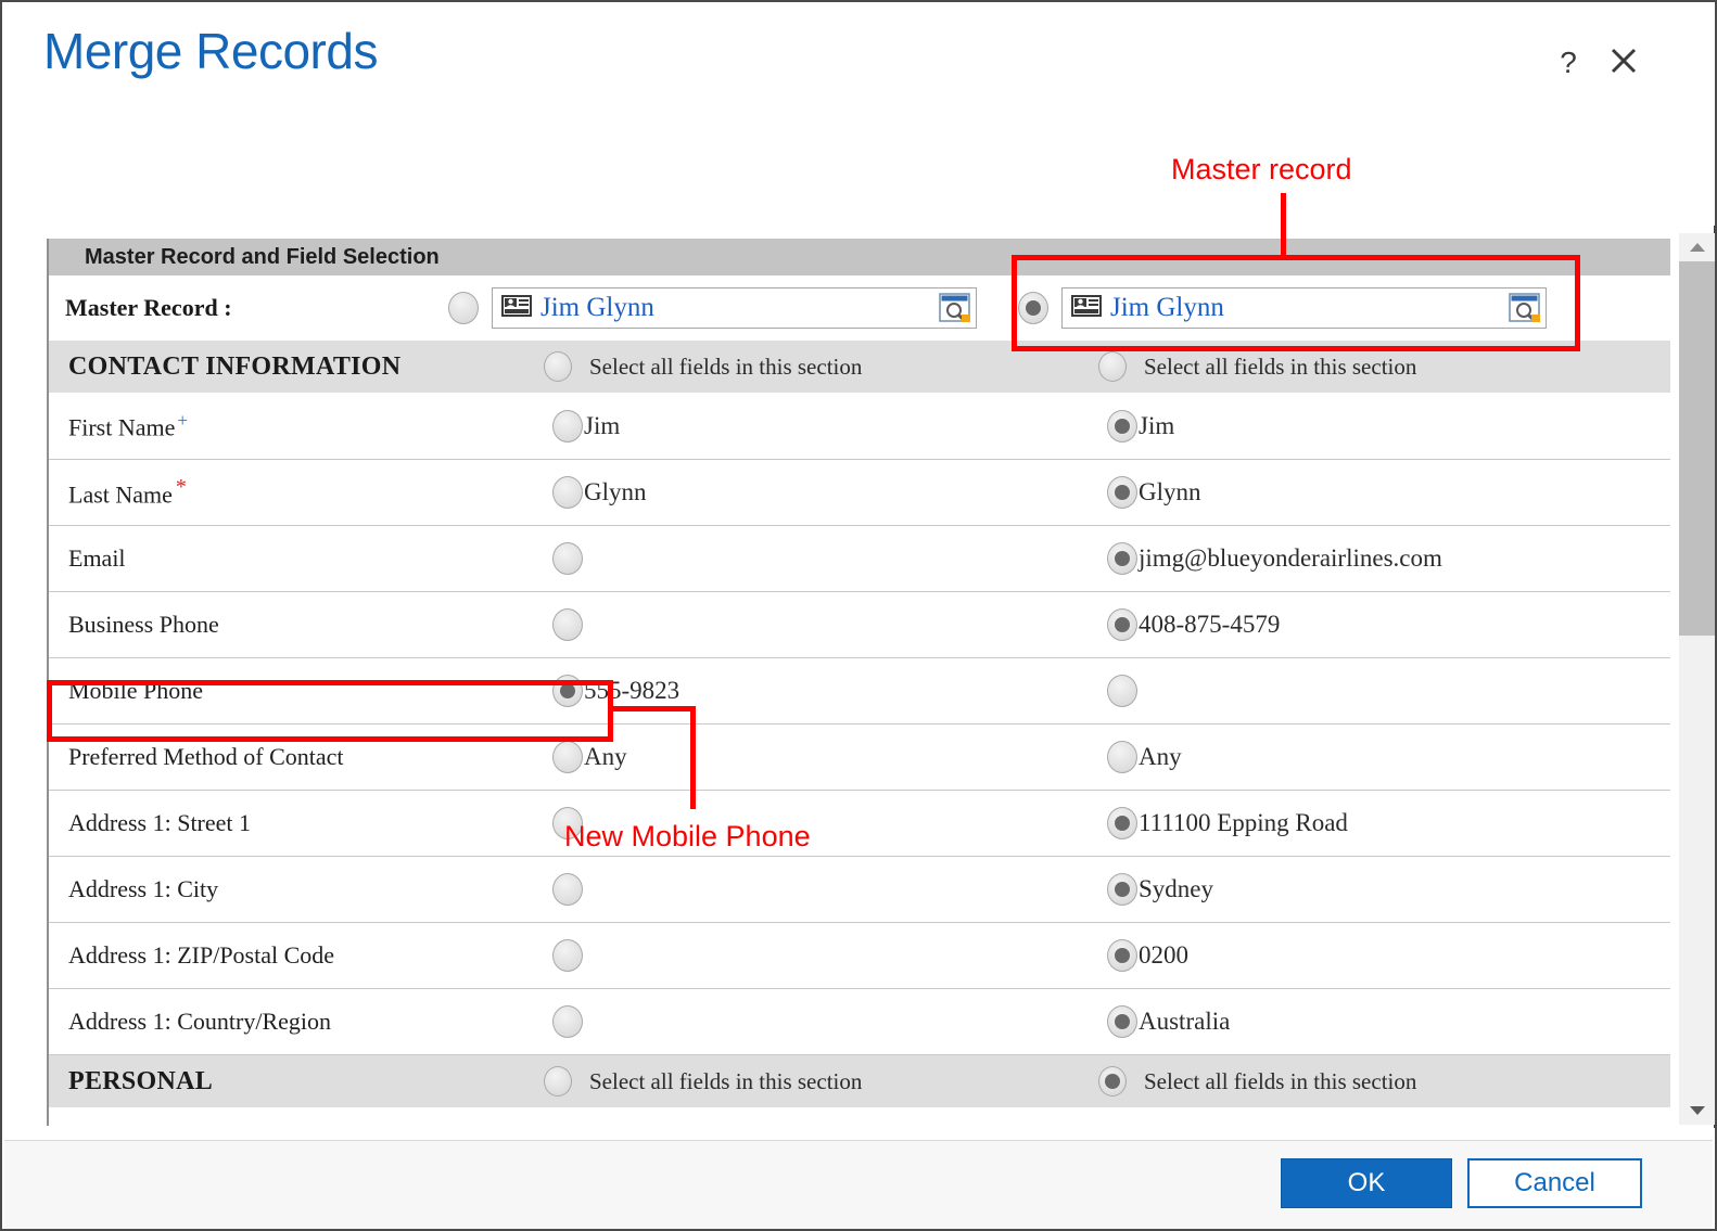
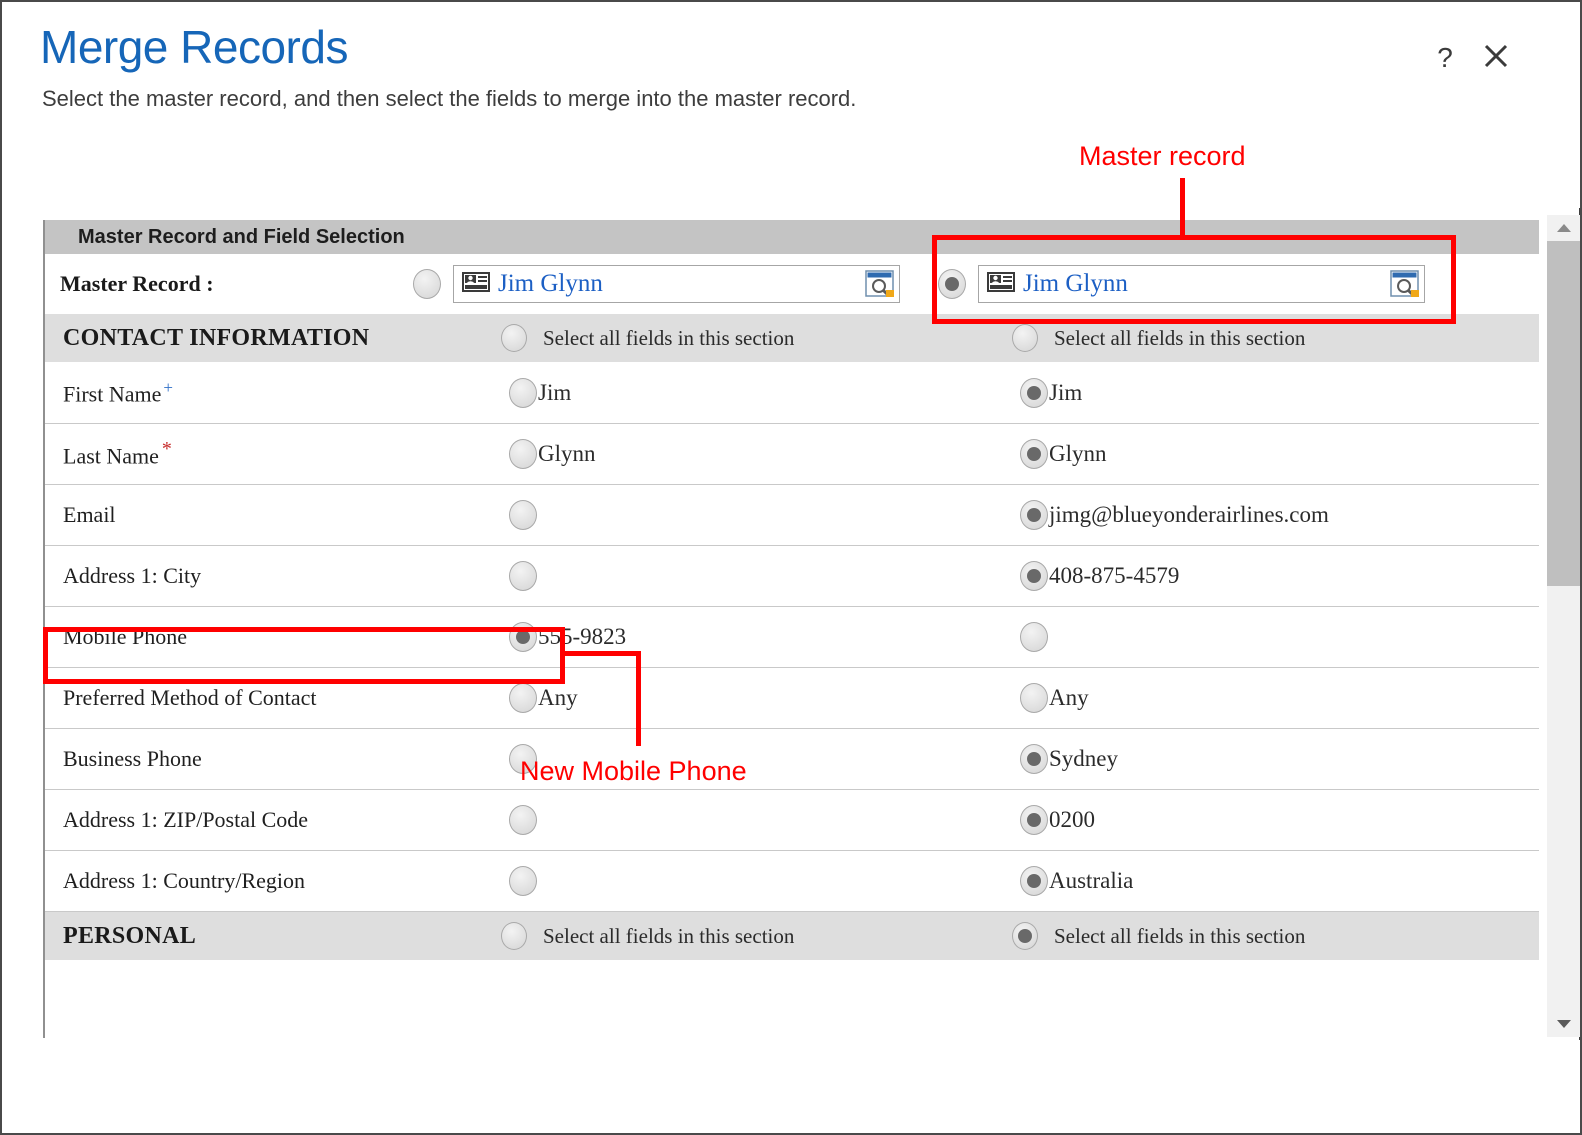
  Merge Records
+ Select the master record, and then select the fields to merge into the master record.
  ?
  Master Record and Field Selection
  Master Record :
  Jim Glynn
  Jim Glynn
  CONTACT INFORMATION
  Select all fields in this section
  Select all fields in this section
  First Name+
  Jim
  Jim
  Last Name *
  Glynn
  Glynn
  Email
  jimg@blueyonderairlines.com
- Business Phone
+ Address 1: City
  408-875-4579
  Mobile Phone
  555-9823
  Preferred Method of Contact
  Any
  Any
- Address 1: Street 1
- 111100 Epping Road
- Address 1: City
+ Business Phone
  Sydney
  Address 1: ZIP/Postal Code
  0200
  Address 1: Country/Region
  Australia
  PERSONAL
  Select all fields in this section
  Select all fields in this section
- OK
- Cancel
  Master record
  New Mobile Phone
